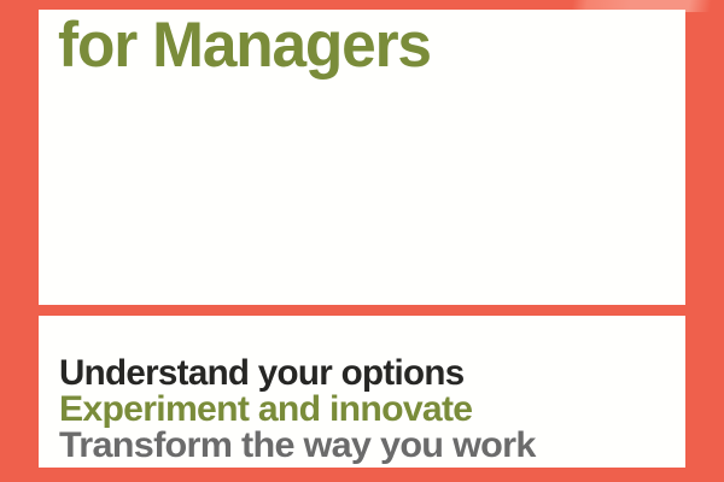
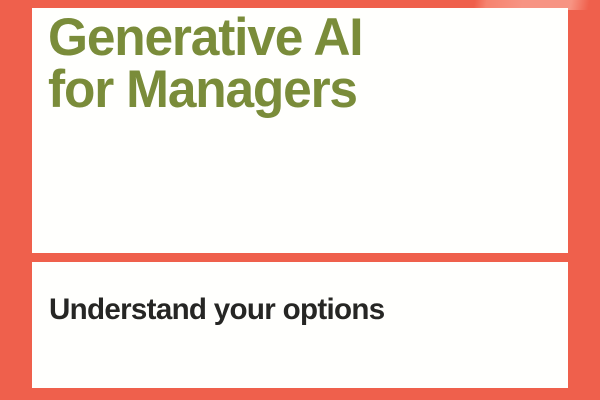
+ Generative AI
  for Managers
  Understand your options
- Experiment and innovate
- Transform the way you work
